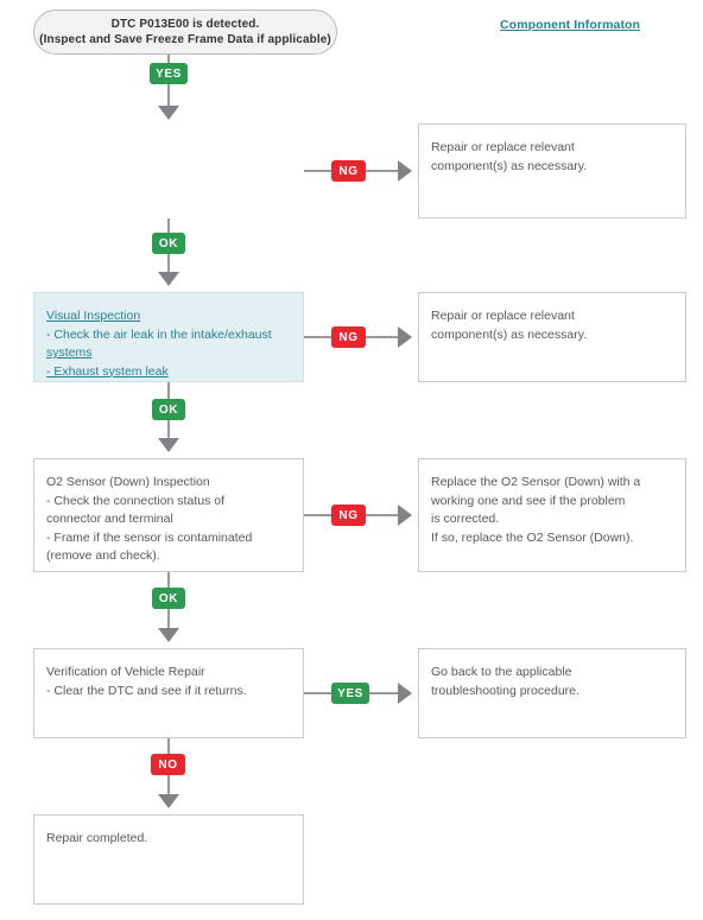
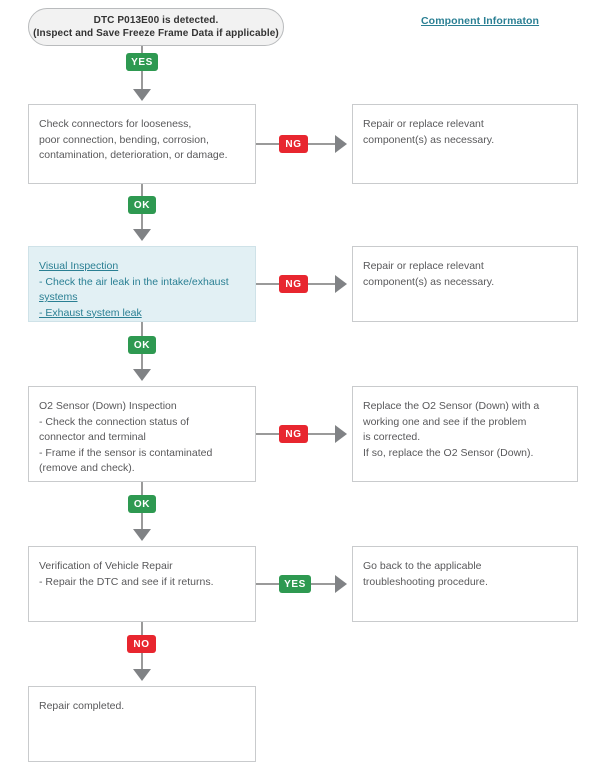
  DTC P013E00 is detected.
  (Inspect and Save Freeze Frame Data if applicable)
  Component Informaton
  YES
+ Check connectors for looseness,
+ poor connection, bending, corrosion,
+ contamination, deterioration, or damage.
  NG
  Repair or replace relevant
  component(s) as necessary.
  OK
  Visual Inspection
  - Check the air leak in the intake/exhaust
  systems
  - Exhaust system leak
  NG
  Repair or replace relevant
  component(s) as necessary.
  OK
  O2 Sensor (Down) Inspection
  - Check the connection status of
  connector and terminal
  - Frame if the sensor is contaminated
  (remove and check).
  NG
  Replace the O2 Sensor (Down) with a
  working one and see if the problem
  is corrected.
  If so, replace the O2 Sensor (Down).
  OK
  Verification of Vehicle Repair
- - Clear the DTC and see if it returns.
+ - Repair the DTC and see if it returns.
  YES
  Go back to the applicable
  troubleshooting procedure.
  NO
  Repair completed.
